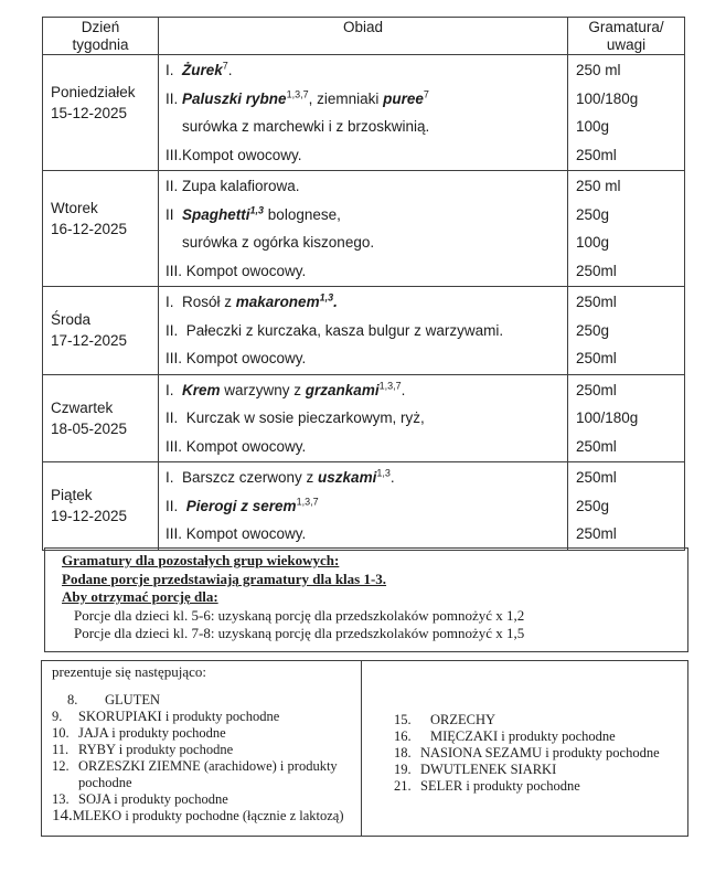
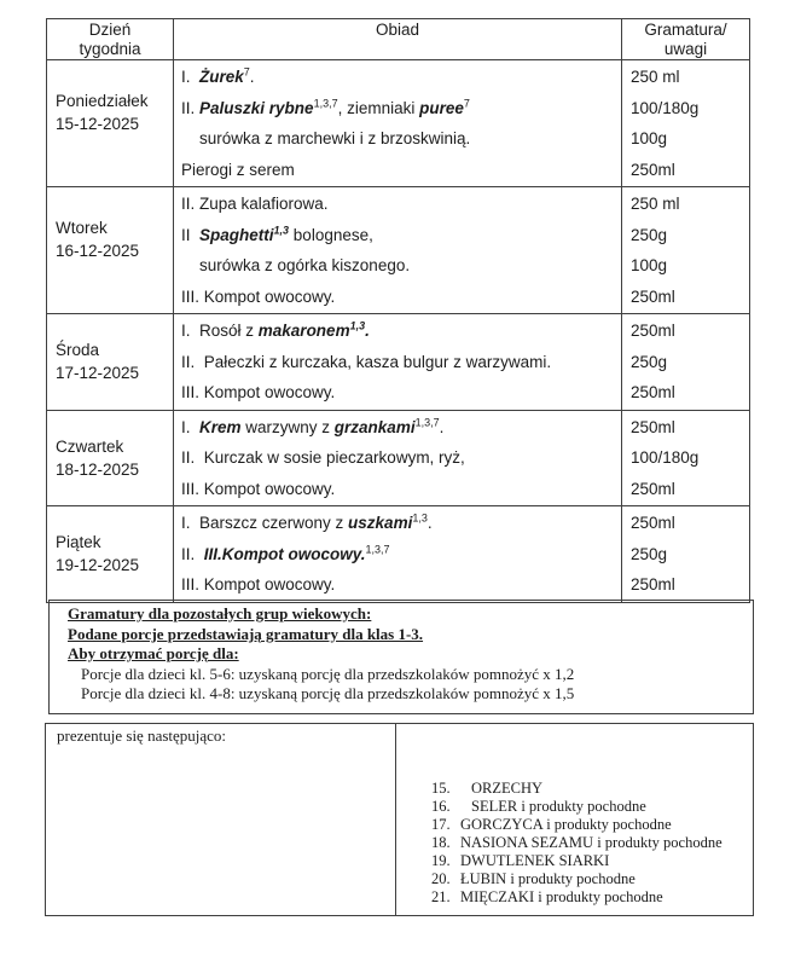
  Dzieńtygodnia	Obiad	Gramatura/uwagi
- Poniedziałek15-12-2025	I. Żurek7.II. Paluszki rybne1,3,7, ziemniaki puree7surówka z marchewki i z brzoskwinią.III.Kompot owocowy.	250 ml100/180g100g250ml
+ Poniedziałek15-12-2025	I. Żurek7.II. Paluszki rybne1,3,7, ziemniaki puree7surówka z marchewki i z brzoskwinią.Pierogi z serem	250 ml100/180g100g250ml
  Wtorek16-12-2025	II. Zupa kalafiorowa.II Spaghetti1,3 bolognese,surówka z ogórka kiszonego.III. Kompot owocowy.	250 ml250g100g250ml
  Środa17-12-2025	I. Rosół z makaronem1,3.II. Pałeczki z kurczaka, kasza bulgur z warzywami.III. Kompot owocowy.	250ml250g250ml
- Czwartek18-05-2025	I. Krem warzywny z grzankami1,3,7.II. Kurczak w sosie pieczarkowym, ryż,III. Kompot owocowy.	250ml100/180g250ml
+ Czwartek18-12-2025	I. Krem warzywny z grzankami1,3,7.II. Kurczak w sosie pieczarkowym, ryż,III. Kompot owocowy.	250ml100/180g250ml
- Piątek19-12-2025	I. Barszcz czerwony z uszkami1,3.II. Pierogi z serem1,3,7III. Kompot owocowy.	250ml250g250ml
+ Piątek19-12-2025	I. Barszcz czerwony z uszkami1,3.II. III.Kompot owocowy.1,3,7III. Kompot owocowy.	250ml250g250ml
  Gramatury dla pozostałych grup wiekowych:
  Podane porcje przedstawiają gramatury dla klas 1-3.
  Aby otrzymać porcję dla:
  Porcje dla dzieci kl. 5-6: uzyskaną porcję dla przedszkolaków pomnożyć x 1,2
- Porcje dla dzieci kl. 7-8: uzyskaną porcję dla przedszkolaków pomnożyć x 1,5
+ Porcje dla dzieci kl. 4-8: uzyskaną porcję dla przedszkolaków pomnożyć x 1,5
  prezentuje się następująco:
- 8.
- GLUTEN
- 9.
- SKORUPIAKI i produkty pochodne
- 10.
- JAJA i produkty pochodne
- 11.
- RYBY i produkty pochodne
- 12.
- ORZESZKI ZIEMNE (arachidowe) i produkty pochodne
- 13.
- SOJA i produkty pochodne
- 14.
- MLEKO i produkty pochodne (łącznie z laktozą)
  15.
  ORZECHY
  16.
- MIĘCZAKI i produkty pochodne
+ SELER i produkty pochodne
+ 17.
+ GORCZYCA i produkty pochodne
  18.
  NASIONA SEZAMU i produkty pochodne
  19.
  DWUTLENEK SIARKI
+ 20.
+ ŁUBIN i produkty pochodne
  21.
- SELER i produkty pochodne
+ MIĘCZAKI i produkty pochodne
